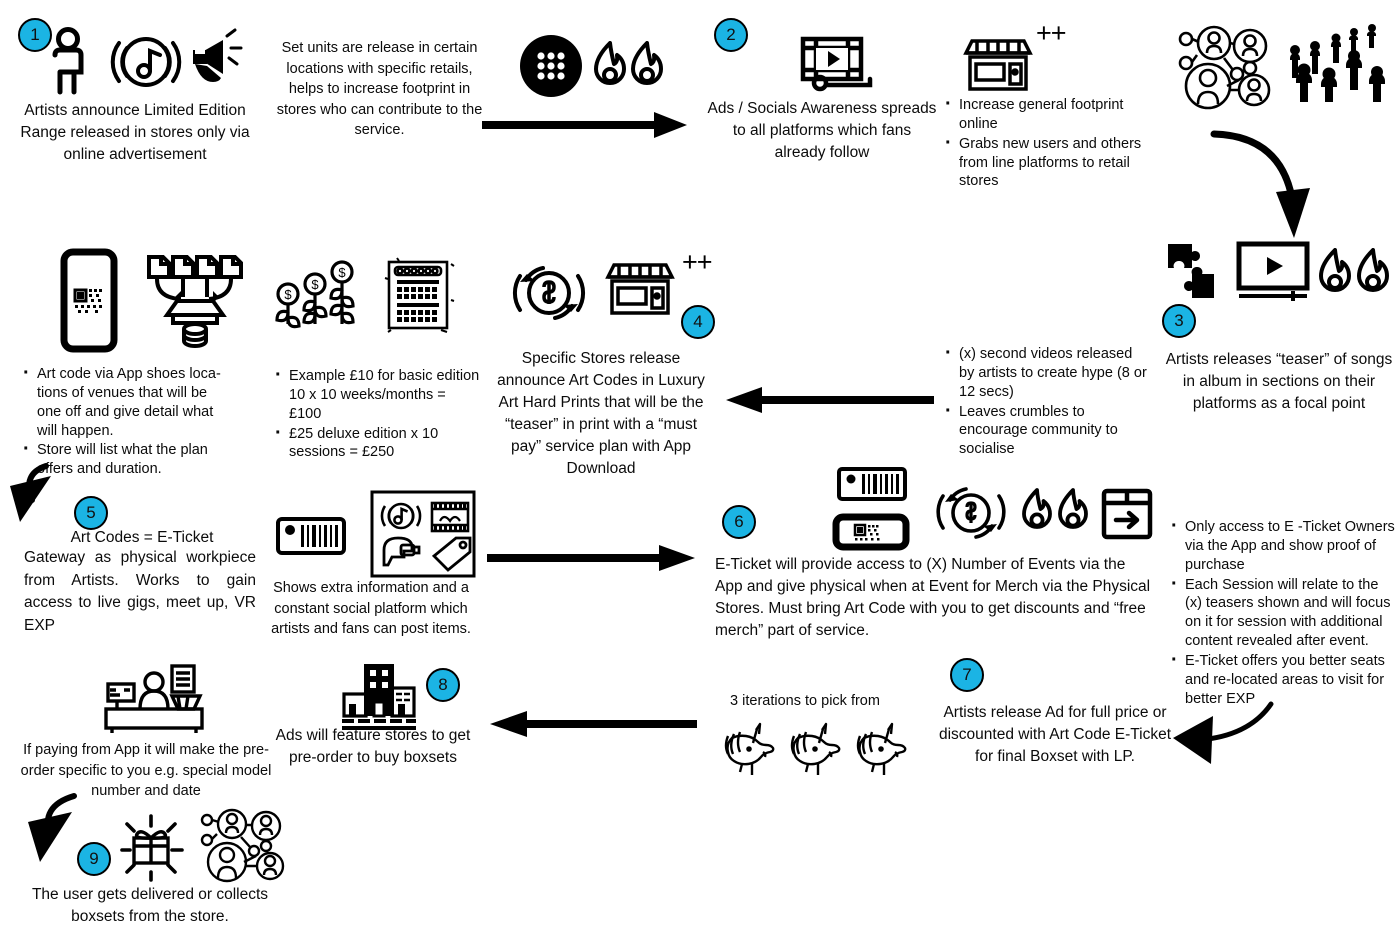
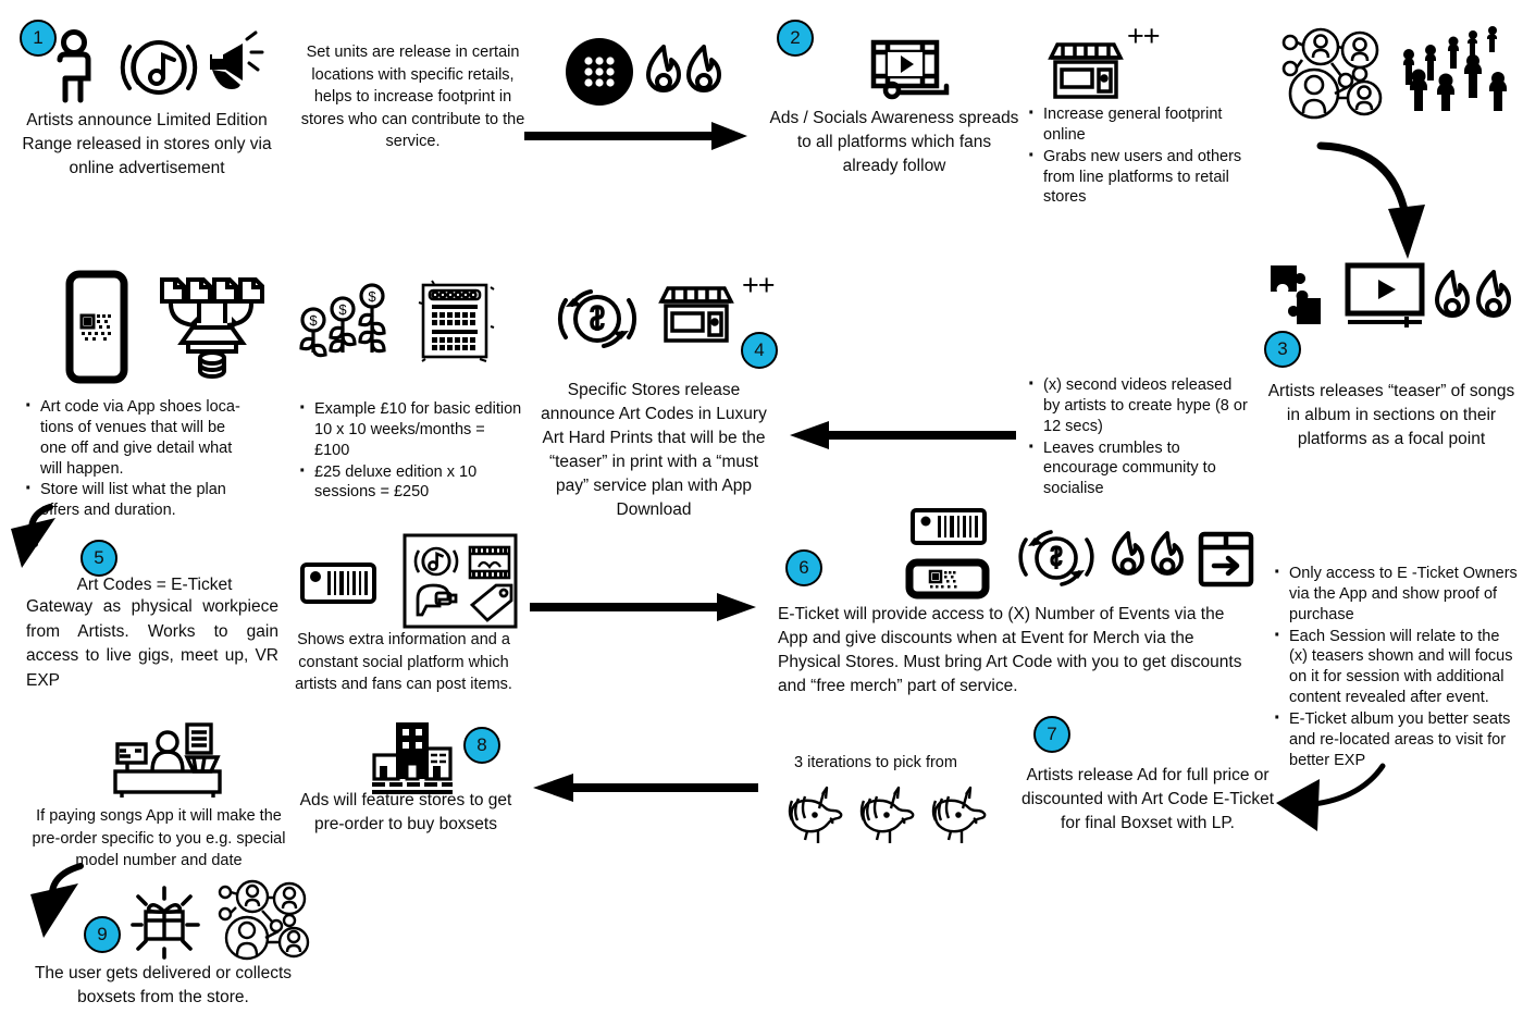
  1
  Artists announce Limited Edition Range released in stores only via online advertisement
  Set units are release in certain locations with specific retails, helps to increase footprint in stores who can contribute to the service.
  2
  Ads / Socials Awareness spreads to all platforms which fans already follow
  ++
  Increase general footprint online
  Grabs new users and others from line platforms to retail stores
  Art code via App shoes loca­tions of venues that will be one off and give detail what will happen.
  Store will list what the plan ffers and duration.
  $
  $
  $
  Example £10 for basic edition 10 x 10 weeks/months = £100
  £25 deluxe edition x 10 sessions = £250
  ++
  4
  Specific Stores release announce Art Codes in Luxury Art Hard Prints that will be the “teaser” in print with a “must pay” service plan with App Download
  (x) second videos released by artists to create hype (8 or 12 secs)
  Leaves crumbles to encourage community to socialise
  3
  Artists releases “teaser” of songs in album in sections on their platforms as a focal point
  5
  Art Codes = E-Ticket
  Gateway as physical work­piece from Artists. Works to gain access to live gigs, meet up, VR EXP
  Shows extra information and a constant social platform which artists and fans can post items.
  6
- E-Ticket will provide access to (X) Number of Events via the App and give physical when at Event for Merch via the Physical Stores. Must bring Art Code with you to get discounts and “free merch” part of service.
+ E-Ticket will provide access to (X) Number of Events via the App and give discounts when at Event for Merch via the Physical Stores. Must bring Art Code with you to get discounts and “free merch” part of service.
  Only access to E -Ticket Owners via the App and show proof of purchase
  Each Session will relate to the (x) teasers shown and will focus on it for session with additional content revealed after event.
- E-Ticket offers you better seats and re-located areas to visit for better EXP
+ E-Ticket album you better seats and re-located areas to visit for better EXP
- If paying from App it will make the pre-order specific to you e.g. special model number and date
+ If paying songs App it will make the pre-order specific to you e.g. special model number and date
  8
  Ads will feature stores to get pre-order to buy boxsets
  3 iterations to pick from
  7
  Artists release Ad for full price or discounted with Art Code E-Ticket for final Boxset with LP.
  9
  The user gets delivered or collects boxsets from the store.
